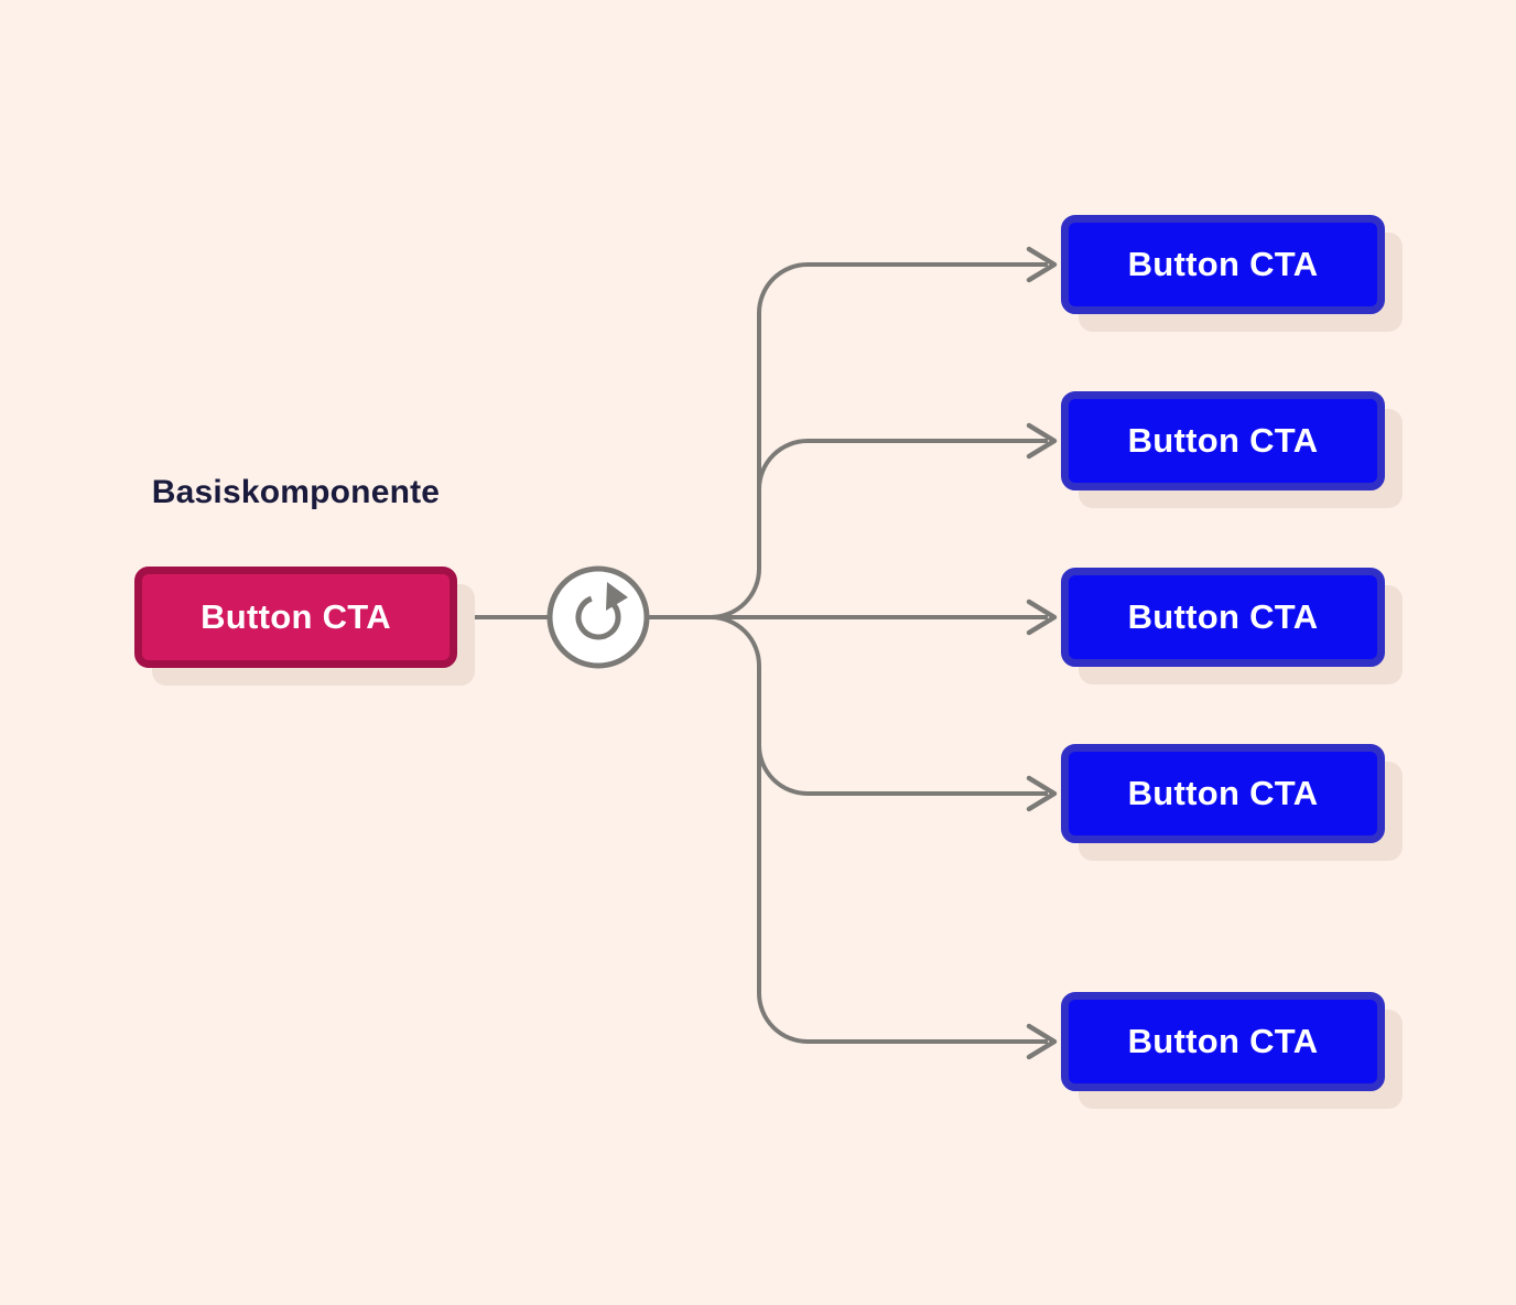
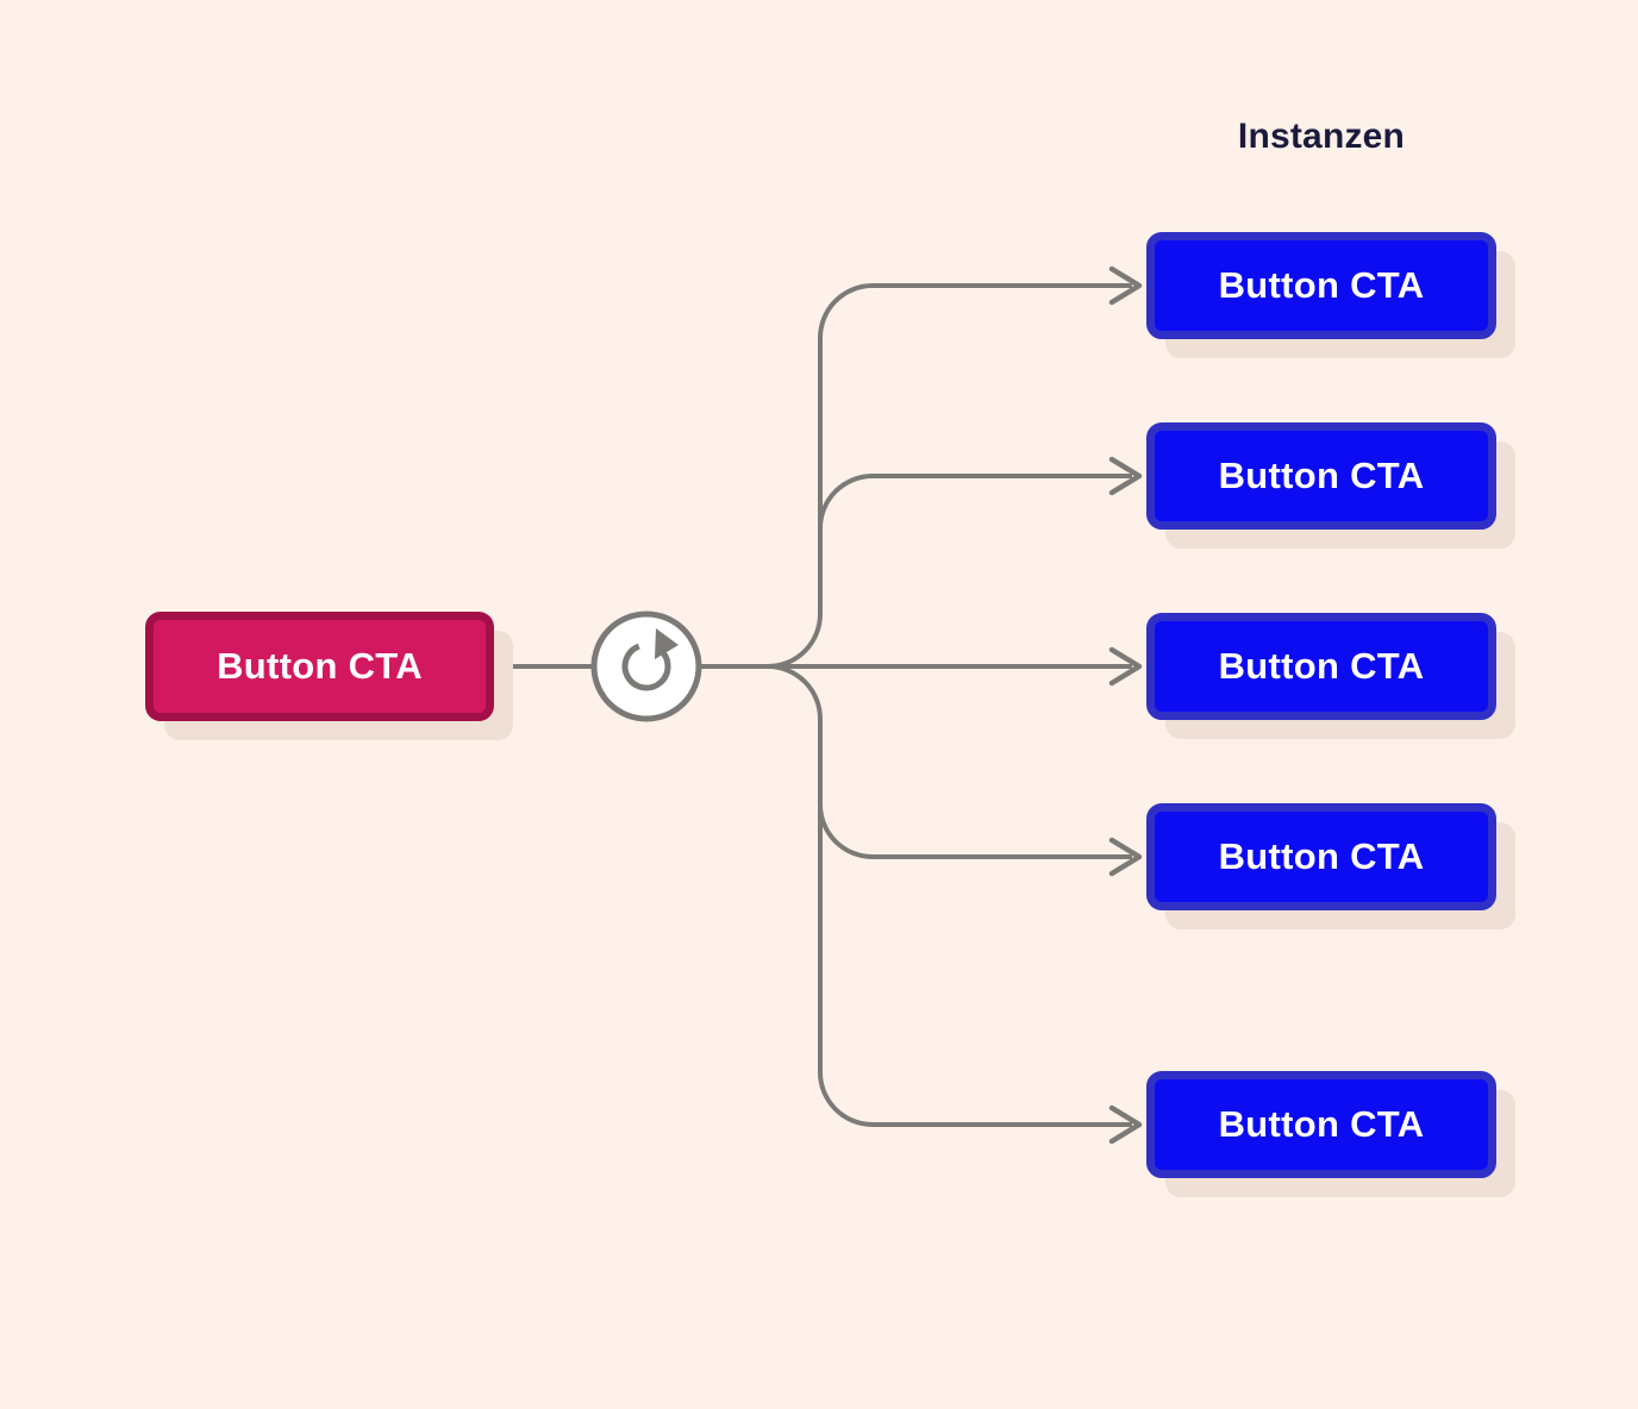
- Basiskomponente
  Button CTA
+ Instanzen
  Button CTA
  Button CTA
  Button CTA
  Button CTA
  Button CTA
